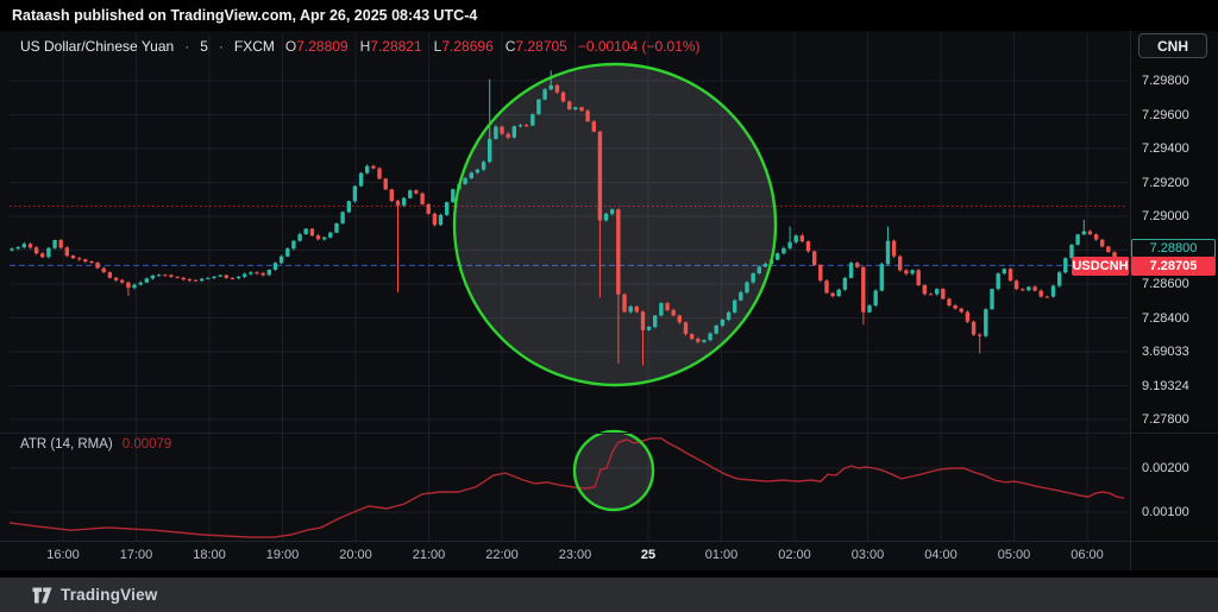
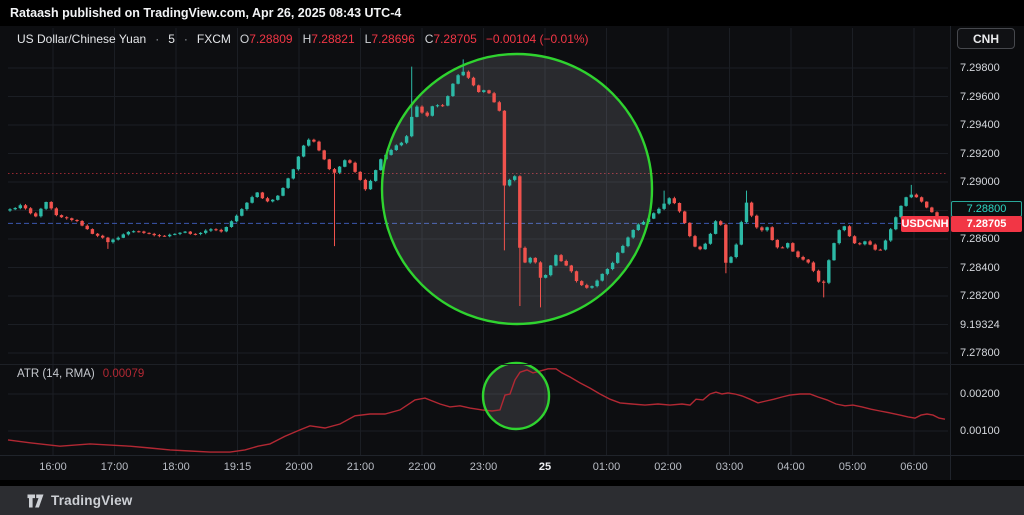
  Rataash published on TradingView.com, Apr 26, 2025 08:43 UTC-4
  7.29800
  7.29600
  7.29400
  7.29200
  7.29000
  7.28600
  7.28400
- 3.69033
+ 7.28200
  9.19324
  7.27800
  0.00200
  0.00100
  16:00
  17:00
  18:00
- 19:00
+ 19:15
  20:00
  21:00
  22:00
  23:00
  25
  01:00
  02:00
  03:00
  04:00
  05:00
  06:00
  US Dollar/Chinese Yuan
  ·
  5
  ·
  FXCM
  O7.28809
  H7.28821
  L7.28696
  C7.28705
  −0.00104 (−0.01%)
  ATR (14, RMA)
  0.00079
  CNH
  7.28800
  USDCNH
  7.28705
  TradingView
